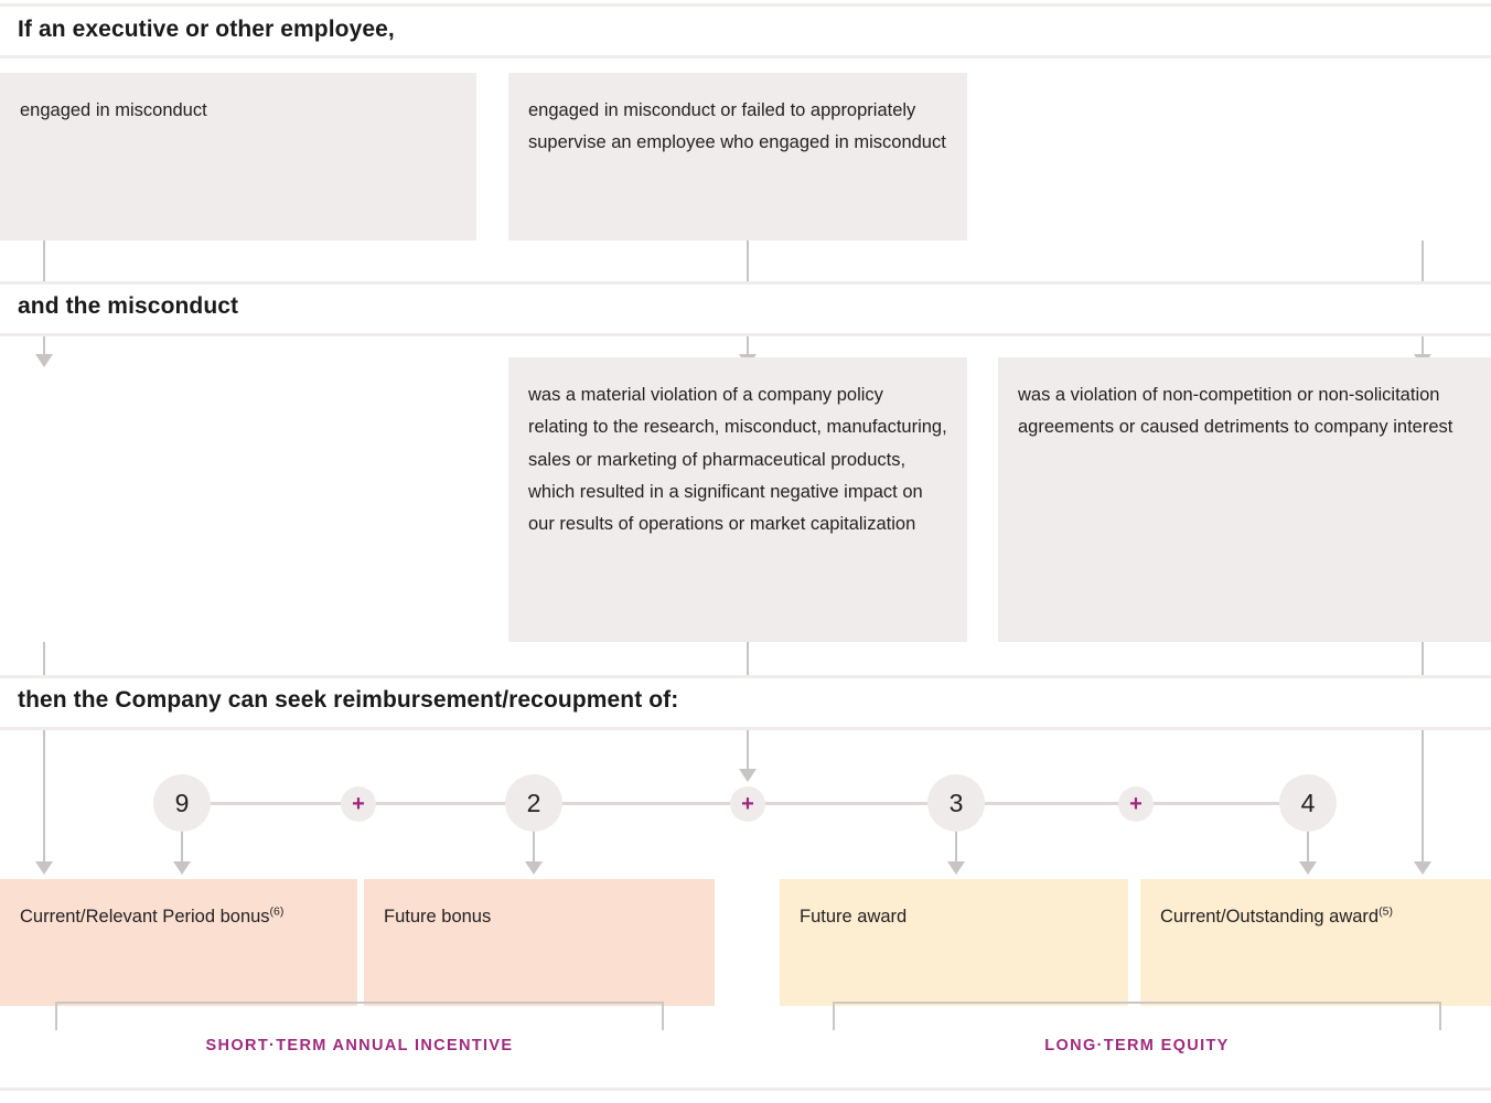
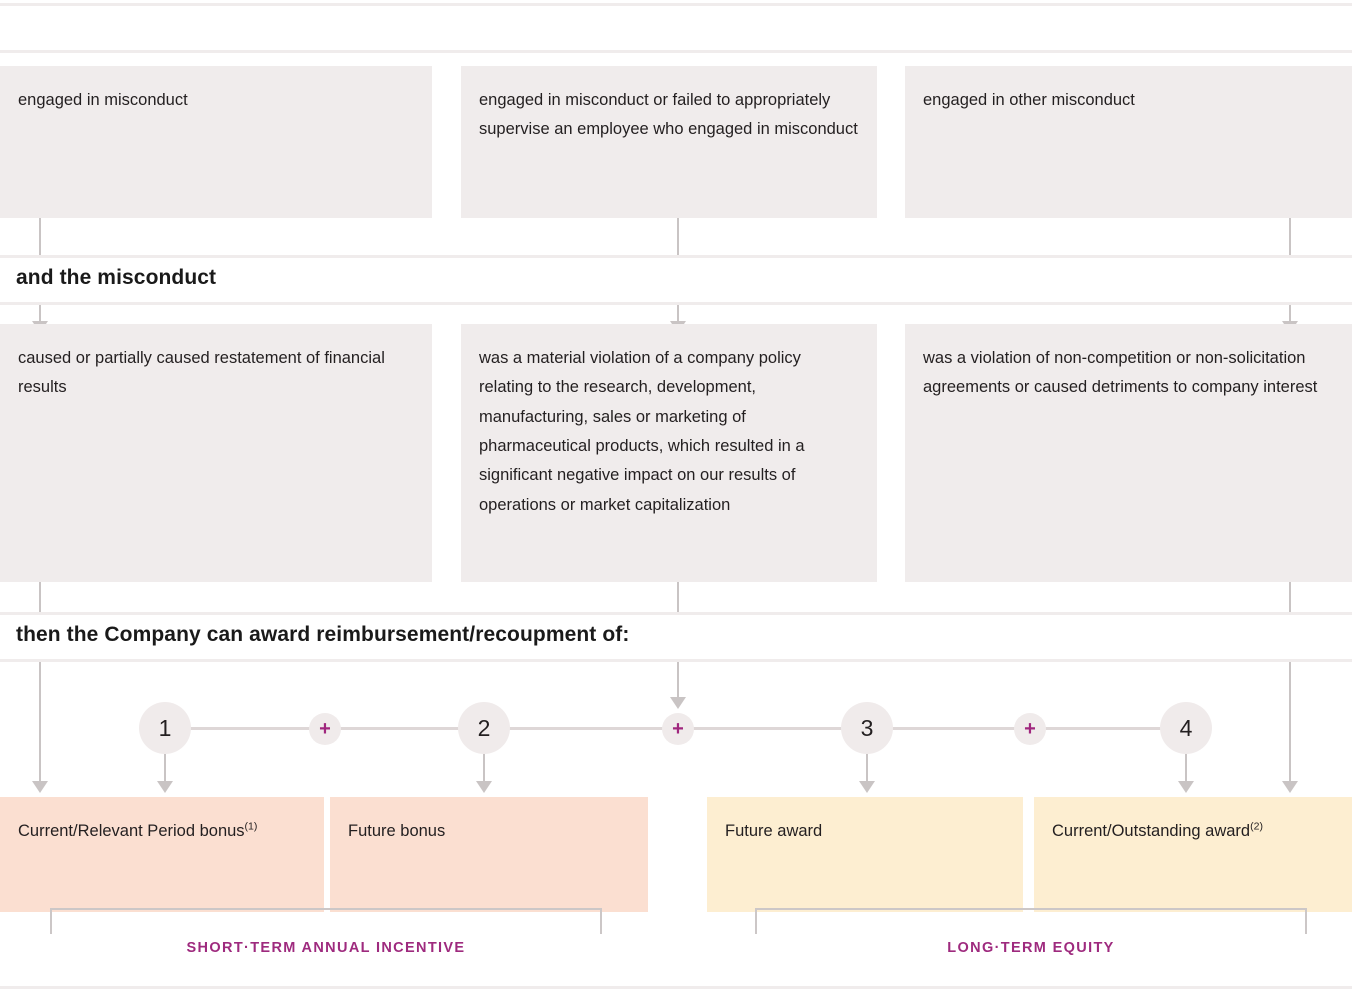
- If an executive or other employee,
  and the misconduct
- then the Company can seek reimbursement/recoupment of:
+ then the Company can award reimbursement/recoupment of:
  engaged in misconduct
  engaged in misconduct or failed to appropriately supervise an employee who engaged in misconduct
+ engaged in other misconduct
+ caused or partially caused restatement of financial results
- was a material violation of a company policy relating to the research, misconduct, manufacturing, sales or marketing of pharmaceutical products, which resulted in a significant negative impact on our results of operations or market capitalization
+ was a material violation of a company policy relating to the research, development, manufacturing, sales or marketing of pharmaceutical products, which resulted in a significant negative impact on our results of operations or market capitalization
  was a violation of non-competition or non-solicitation agreements or caused detriments to company interest
- 9
+ 1
  +
  2
  +
  3
  +
  4
- Current/Relevant Period bonus(6)
+ Current/Relevant Period bonus(1)
  Future bonus
  Future award
- Current/Outstanding award(5)
+ Current/Outstanding award(2)
  SHORT·TERM ANNUAL INCENTIVE
  LONG·TERM EQUITY
